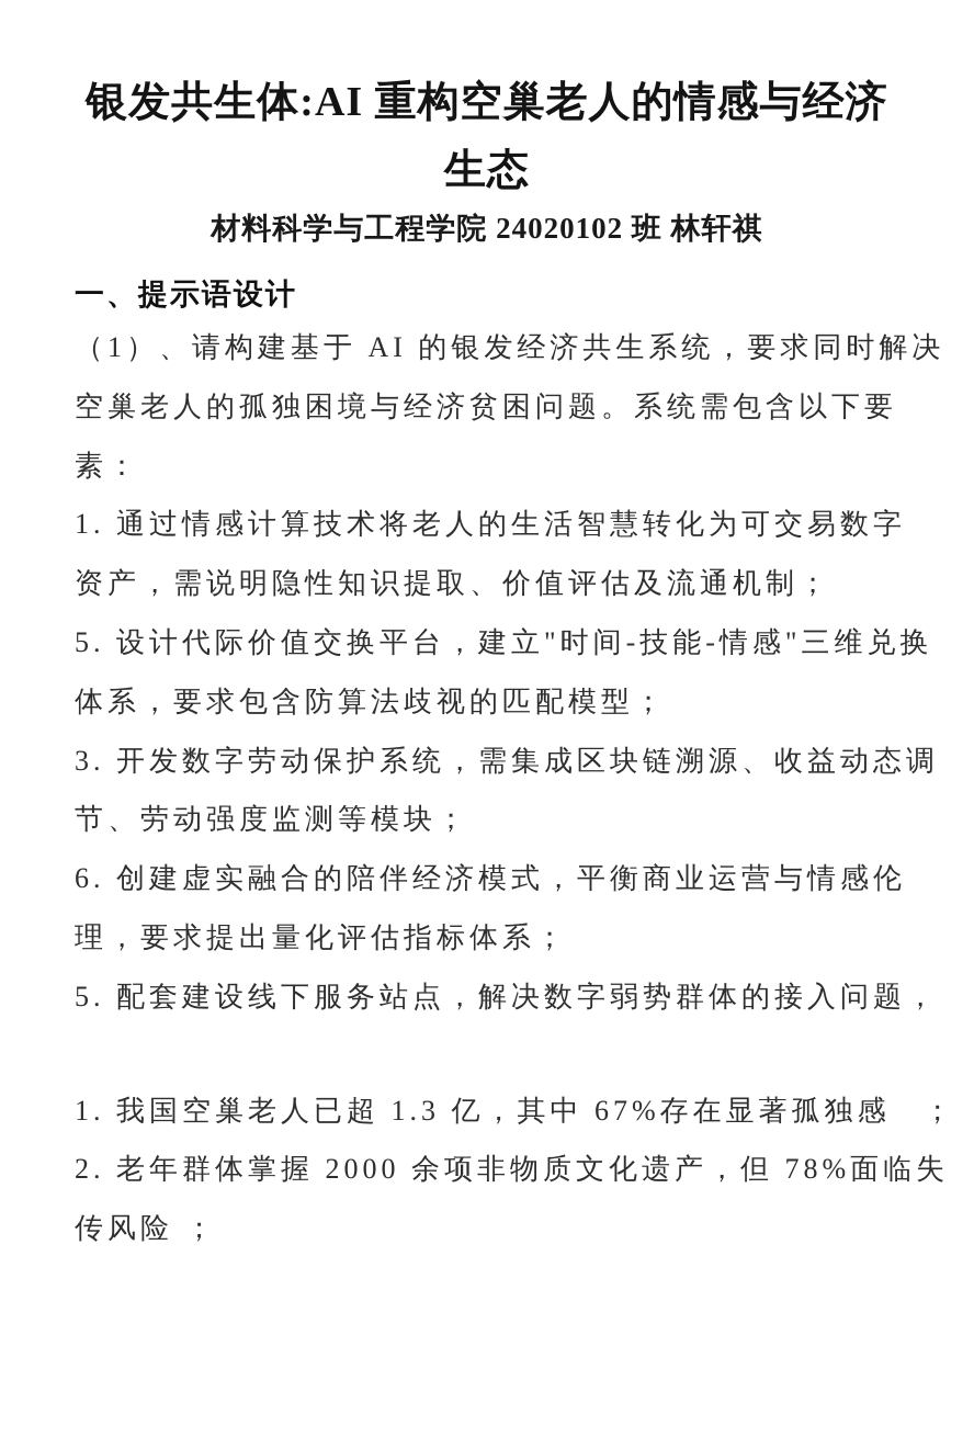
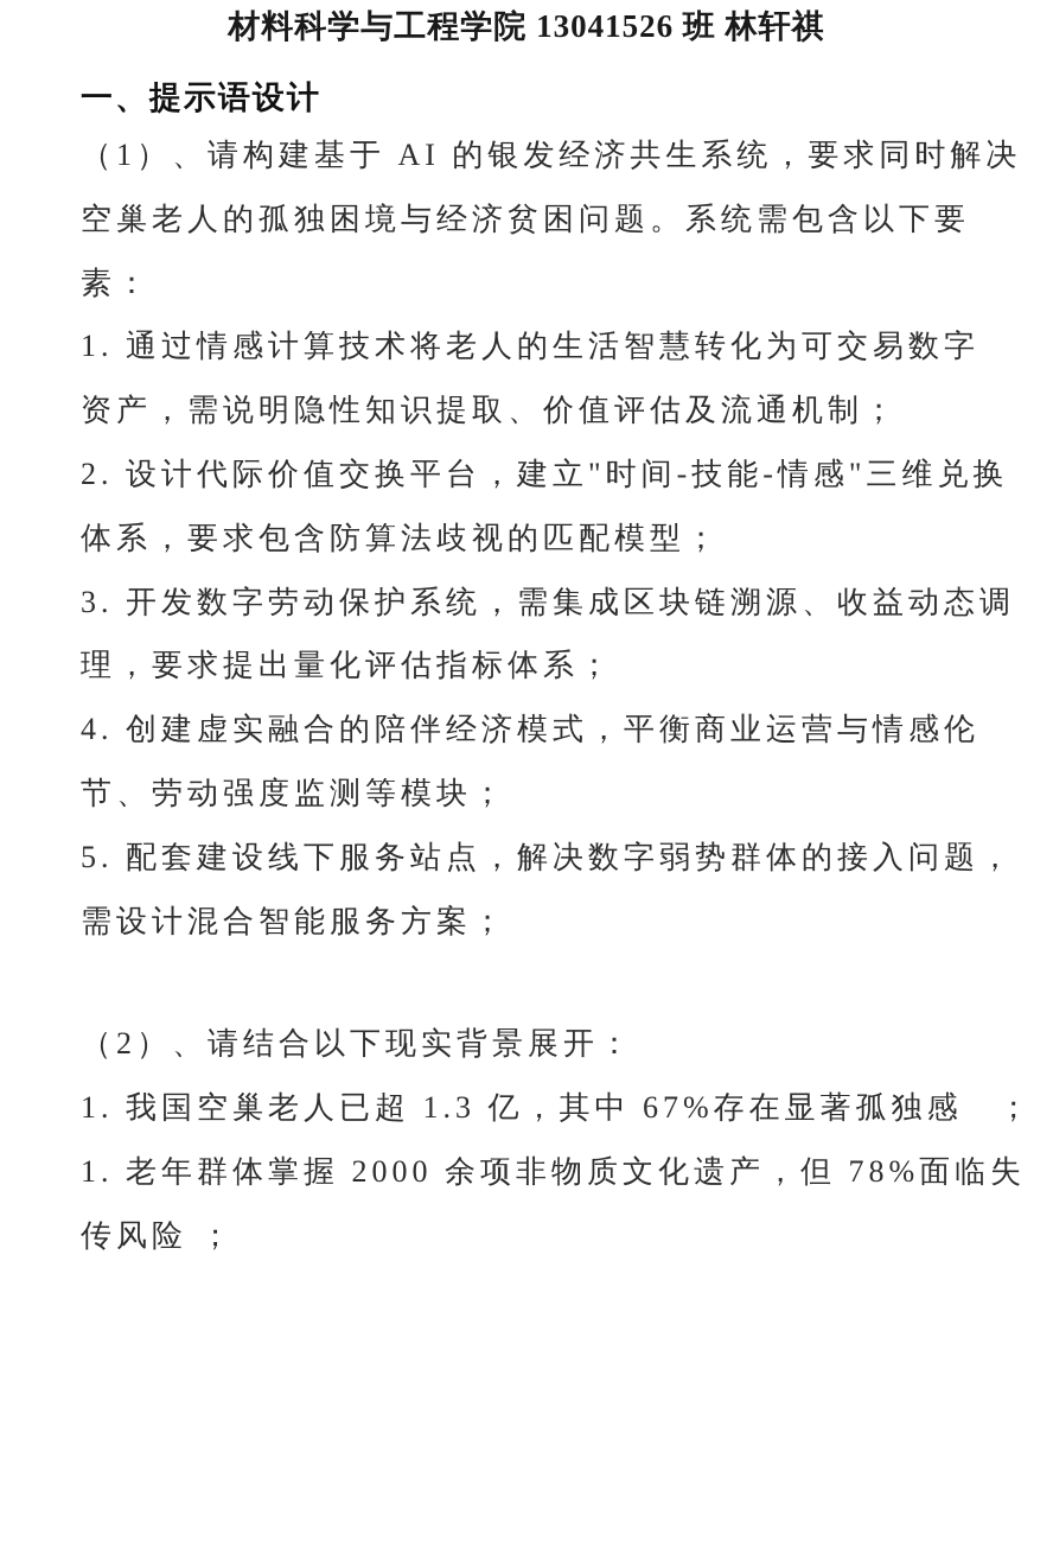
- 银发共生体:AI 重构空巢老人的情感与经济
- 生态
- 材料科学与工程学院 24020102 班 林轩祺
+ 材料科学与工程学院 13041526 班 林轩祺
  一、提示语设计
  （1）、请构建基于 AI 的银发经济共生系统，要求同时解决
  空巢老人的孤独困境与经济贫困问题。系统需包含以下要
  素：
  1. 通过情感计算技术将老人的生活智慧转化为可交易数字
  资产，需说明隐性知识提取、价值评估及流通机制；
- 5. 设计代际价值交换平台，建立"时间-技能-情感"三维兑换
+ 2. 设计代际价值交换平台，建立"时间-技能-情感"三维兑换
  体系，要求包含防算法歧视的匹配模型；
  3. 开发数字劳动保护系统，需集成区块链溯源、收益动态调
- 节、劳动强度监测等模块；
+ 理，要求提出量化评估指标体系；
- 6. 创建虚实融合的陪伴经济模式，平衡商业运营与情感伦
+ 4. 创建虚实融合的陪伴经济模式，平衡商业运营与情感伦
- 理，要求提出量化评估指标体系；
+ 节、劳动强度监测等模块；
  5. 配套建设线下服务站点，解决数字弱势群体的接入问题，
+ 需设计混合智能服务方案；
+ （2）、请结合以下现实背景展开：
  1. 我国空巢老人已超 1.3 亿，其中 67%存在显著孤独感 ；
- 2. 老年群体掌握 2000 余项非物质文化遗产，但 78%面临失
+ 1. 老年群体掌握 2000 余项非物质文化遗产，但 78%面临失
  传风险 ；
